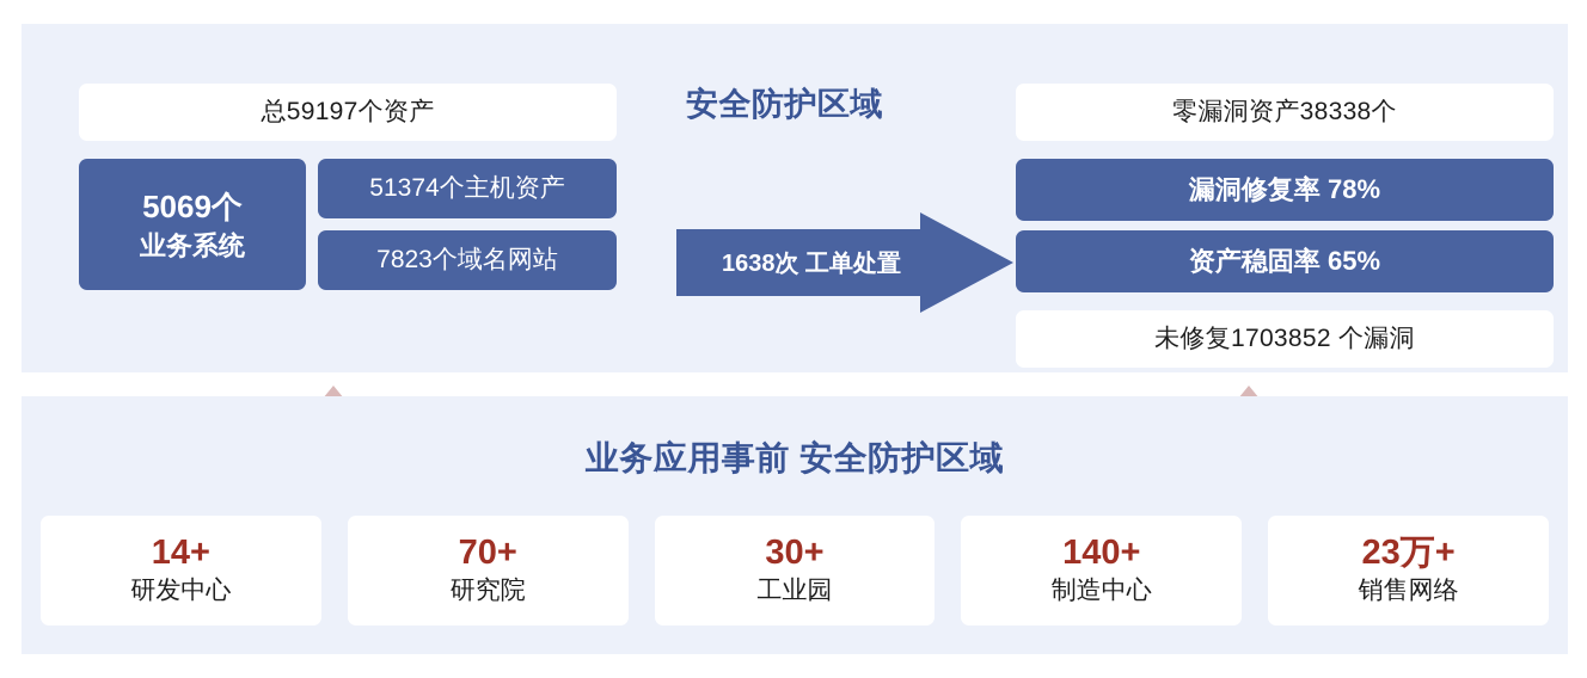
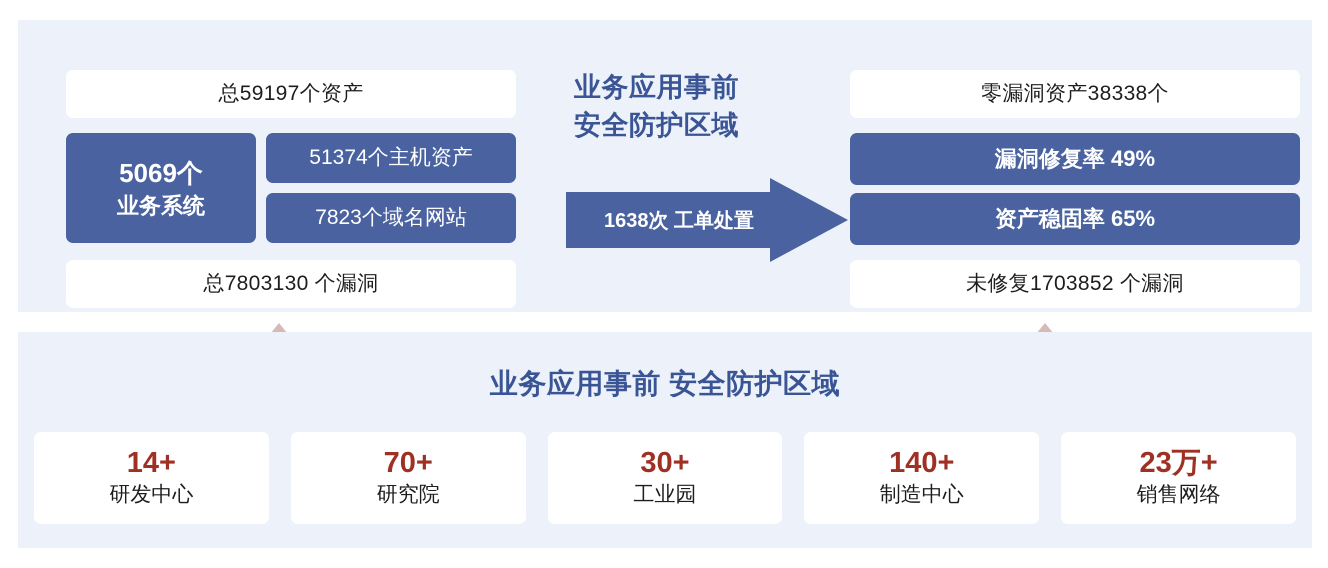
  总59197个资产
  5069个
  业务系统
  51374个主机资产
  7823个域名网站
+ 总7803130 个漏洞
+ 业务应用事前
  安全防护区域
  1638次 工单处置
  零漏洞资产38338个
- 漏洞修复率 78%
+ 漏洞修复率 49%
  资产稳固率 65%
  未修复1703852 个漏洞
  业务应用事前 安全防护区域
  14+
  研发中心
  70+
  研究院
  30+
  工业园
  140+
  制造中心
  23万+
  销售网络
